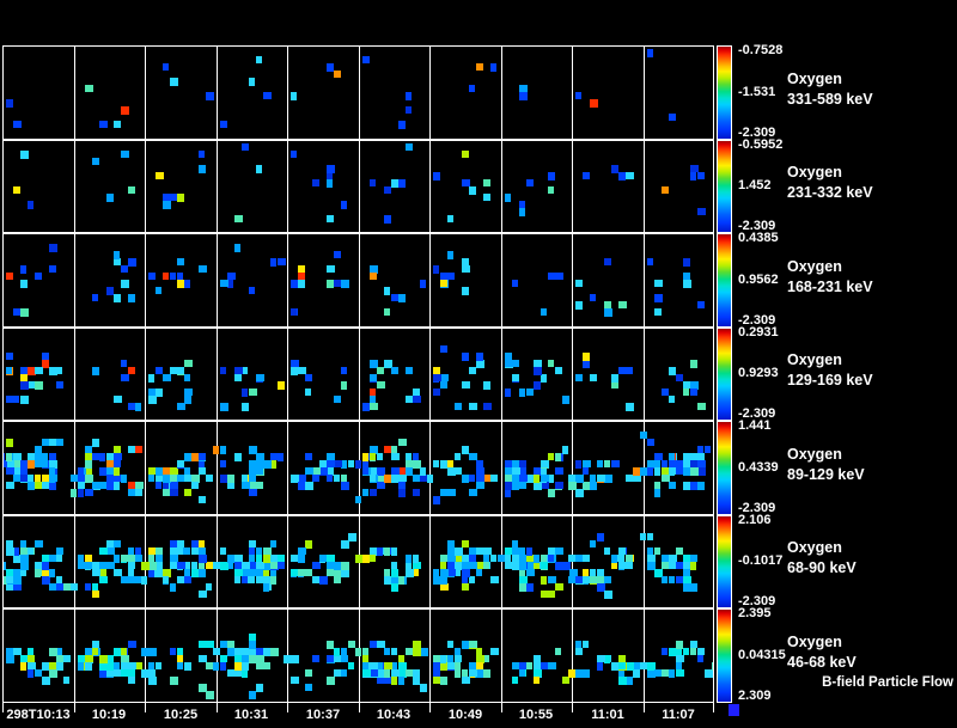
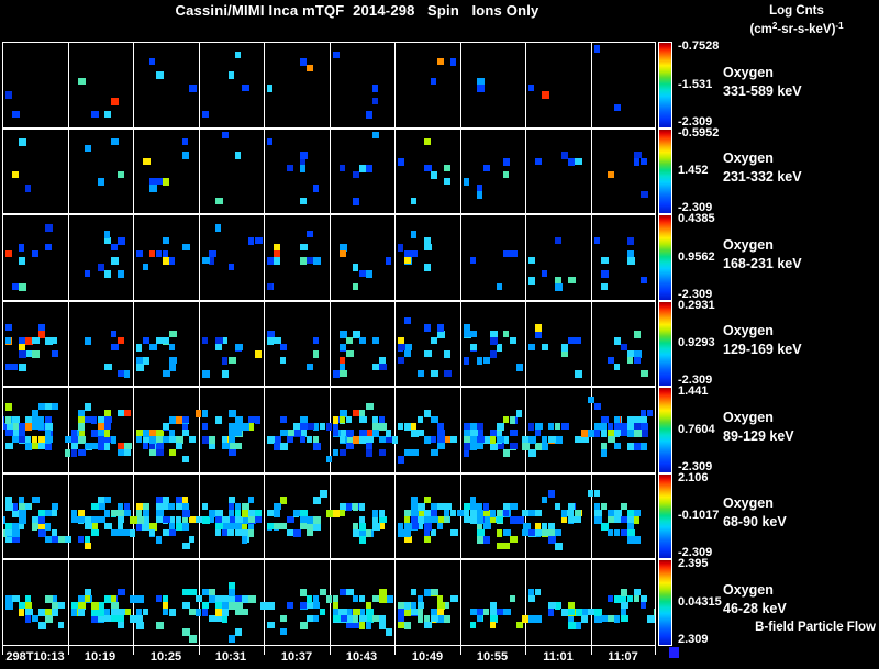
+ Cassini/MIMI Inca mTQF 2014-298 Spin Ions Only
+ Log Cnts
+ (cm2-sr-s-keV)-1
  B-field Particle Flow
  -0.7528
  -1.531
  -2.309
  Oxygen
  331-589 keV
  -0.5952
  1.452
  -2.309
  Oxygen
  231-332 keV
  0.4385
  0.9562
  -2.309
  Oxygen
  168-231 keV
  0.2931
  0.9293
  -2.309
  Oxygen
  129-169 keV
  1.441
- 0.4339
+ 0.7604
  -2.309
  Oxygen
  89-129 keV
  2.106
  -0.1017
  -2.309
  Oxygen
  68-90 keV
  2.395
  0.04315
  2.309
  Oxygen
- 46-68 keV
+ 46-28 keV
  298T10:13
  10:19
  10:25
  10:31
  10:37
  10:43
  10:49
  10:55
  11:01
  11:07
